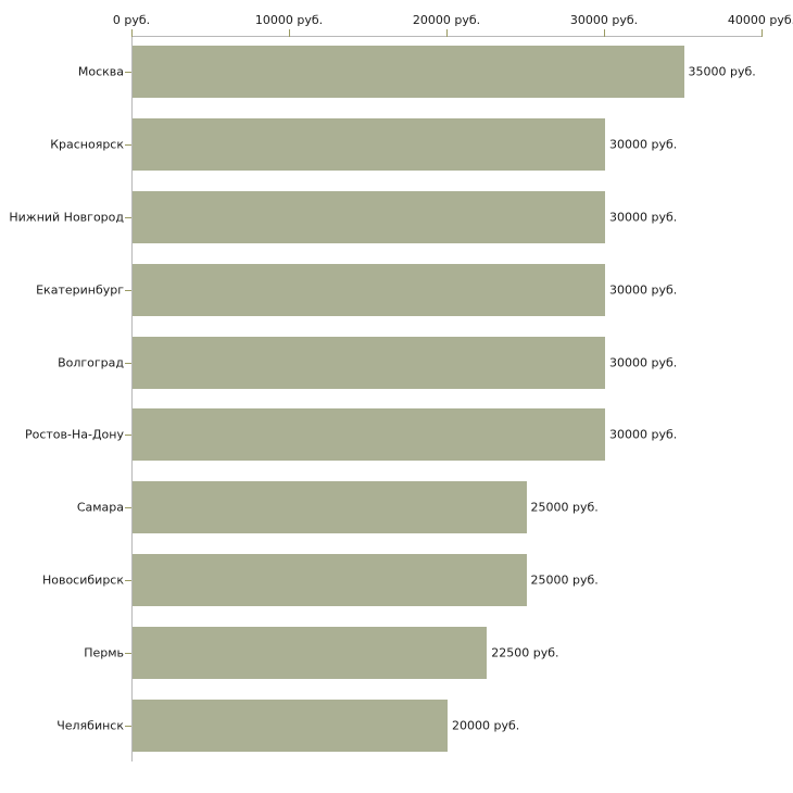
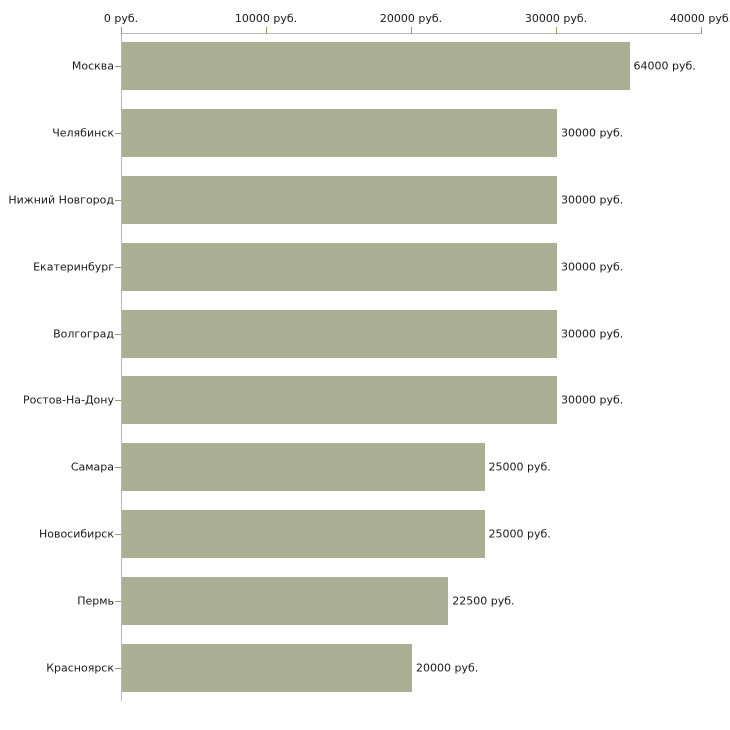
  0 руб.
  10000 руб.
  20000 руб.
  30000 руб.
  40000 руб
  Москва
- Красноярск
+ Челябинск
  Нижний Новгород
  Екатеринбург
  Волгоград
  Ростов-На-Дону
  Самара
  Новосибирск
  Пермь
- Челябинск
+ Красноярск
- 35000 руб.
+ 64000 руб.
  30000 руб.
  30000 руб.
  30000 руб.
  30000 руб.
  30000 руб.
  25000 руб.
  25000 руб.
  22500 руб.
  20000 руб.
